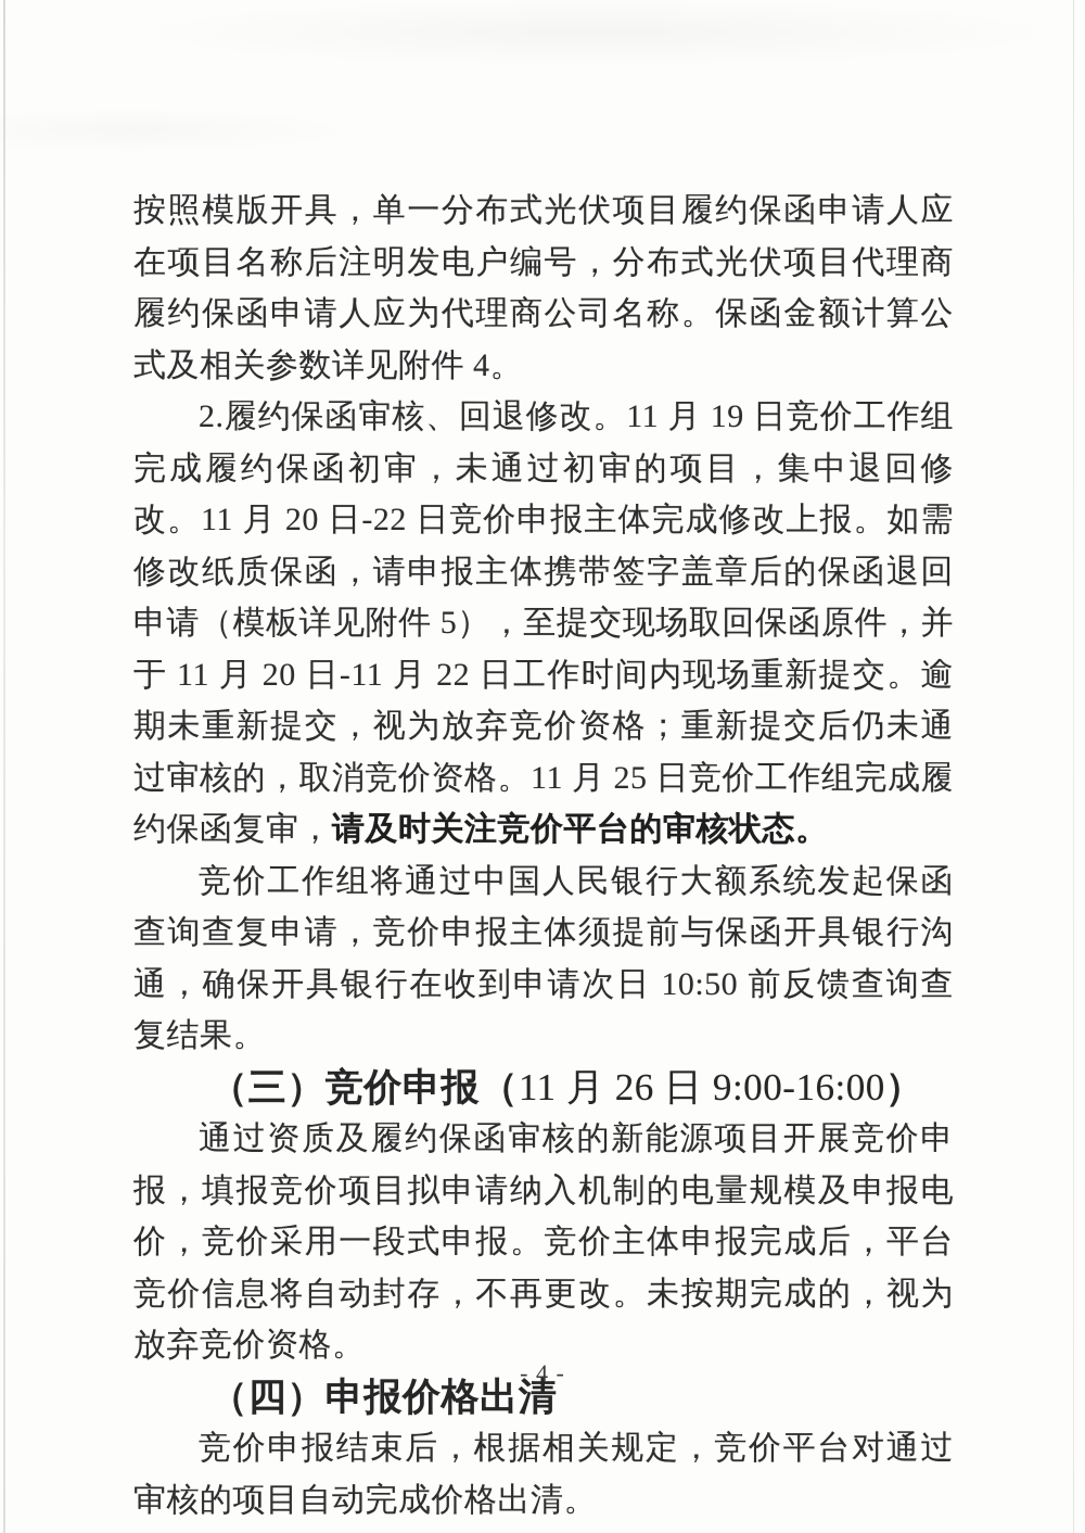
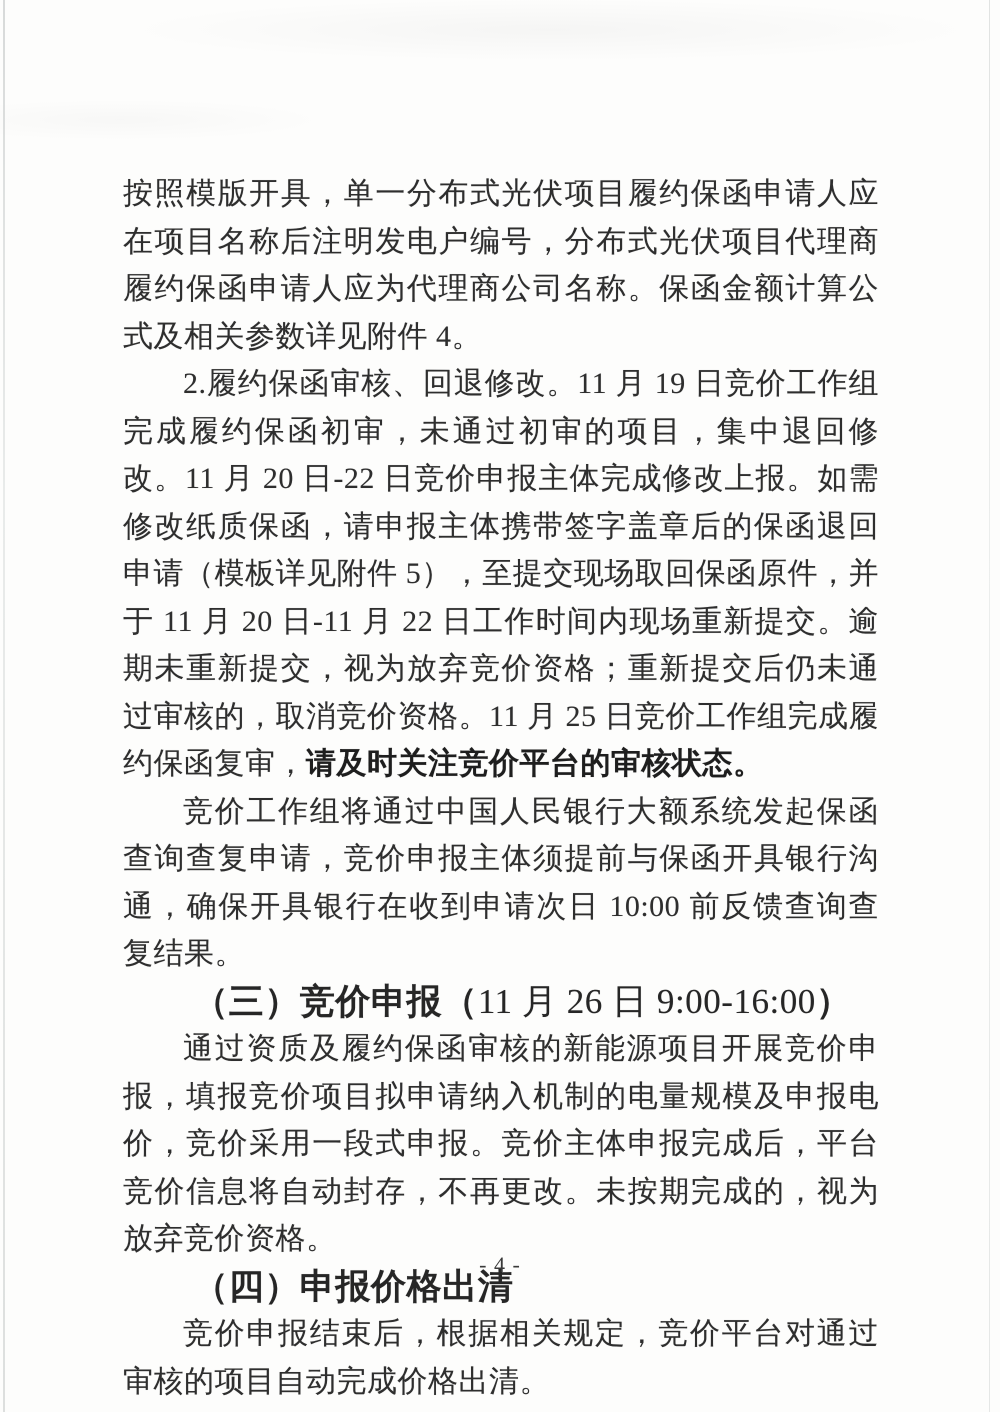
  按照模版开具，单一分布式光伏项目履约保函申请人应在项目名称后注明发电户编号，分布式光伏项目代理商履约保函申请人应为代理商公司名称。保函金额计算公式及相关参数详见附件 4。
  2.履约保函审核、回退修改。11 月 19 日竞价工作组完成履约保函初审，未通过初审的项目，集中退回修改。11 月 20 日-22 日竞价申报主体完成修改上报。如需修改纸质保函，请申报主体携带签字盖章后的保函退回申请（模板详见附件 5），至提交现场取回保函原件，并于 11 月 20 日-11 月 22 日工作时间内现场重新提交。逾期未重新提交，视为放弃竞价资格；重新提交后仍未通过审核的，取消竞价资格。11 月 25 日竞价工作组完成履约保函复审，请及时关注竞价平台的审核状态。
- 竞价工作组将通过中国人民银行大额系统发起保函查询查复申请，竞价申报主体须提前与保函开具银行沟通，确保开具银行在收到申请次日 10:50 前反馈查询查复结果。
+ 竞价工作组将通过中国人民银行大额系统发起保函查询查复申请，竞价申报主体须提前与保函开具银行沟通，确保开具银行在收到申请次日 10:00 前反馈查询查复结果。
  （三）竞价申报（11 月 26 日 9:00-16:00）
  通过资质及履约保函审核的新能源项目开展竞价申报，填报竞价项目拟申请纳入机制的电量规模及申报电价，竞价采用一段式申报。竞价主体申报完成后，平台竞价信息将自动封存，不再更改。未按期完成的，视为放弃竞价资格。
  （四）申报价格出清
  竞价申报结束后，根据相关规定，竞价平台对通过审核的项目自动完成价格出清。
  - 4 -
